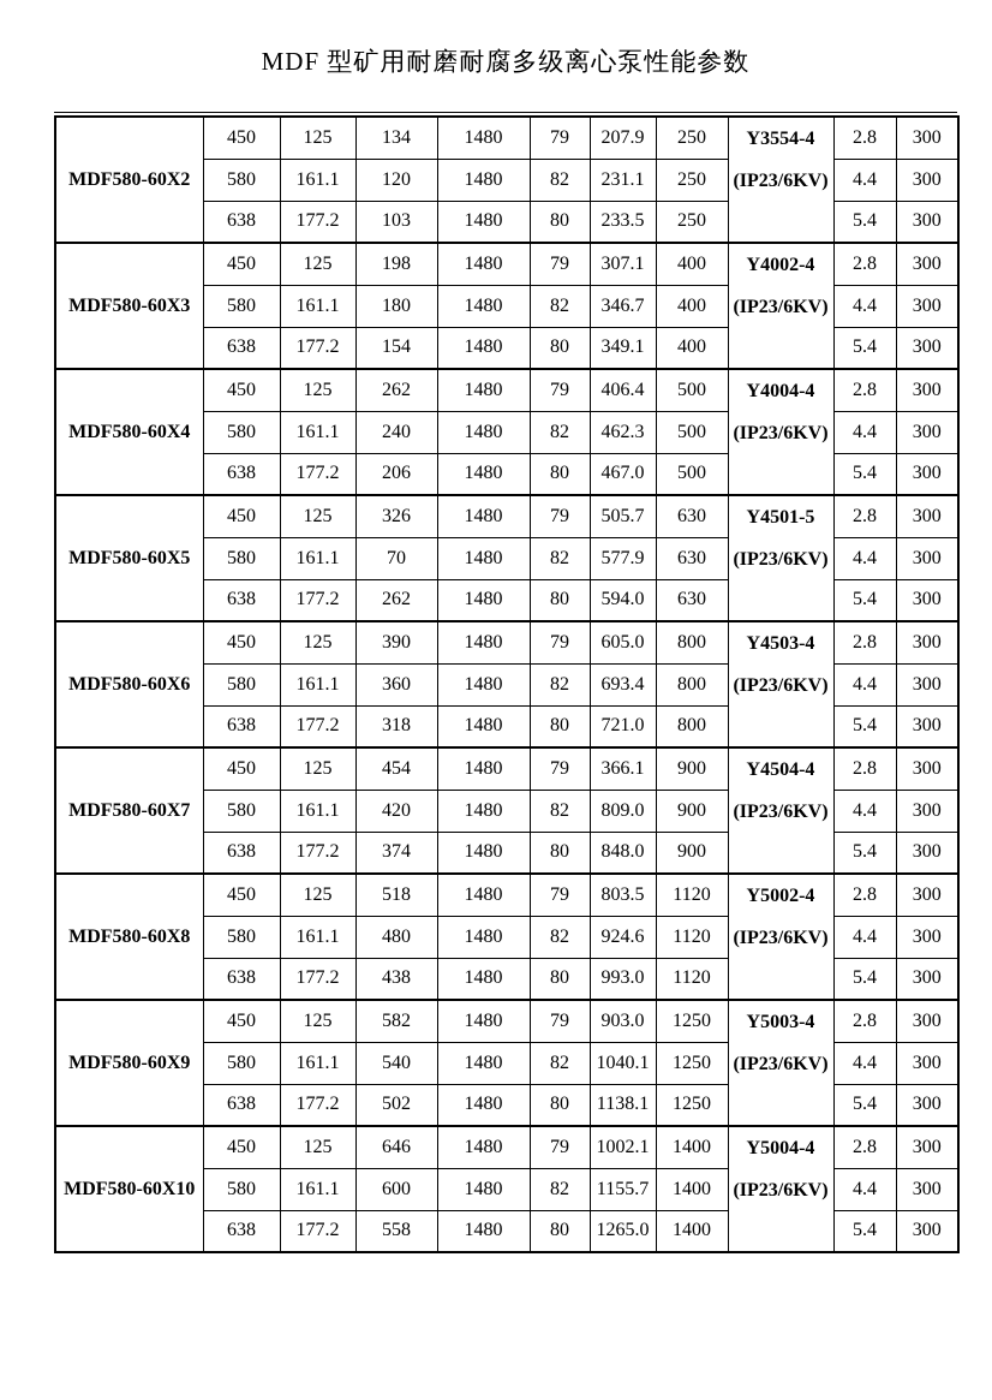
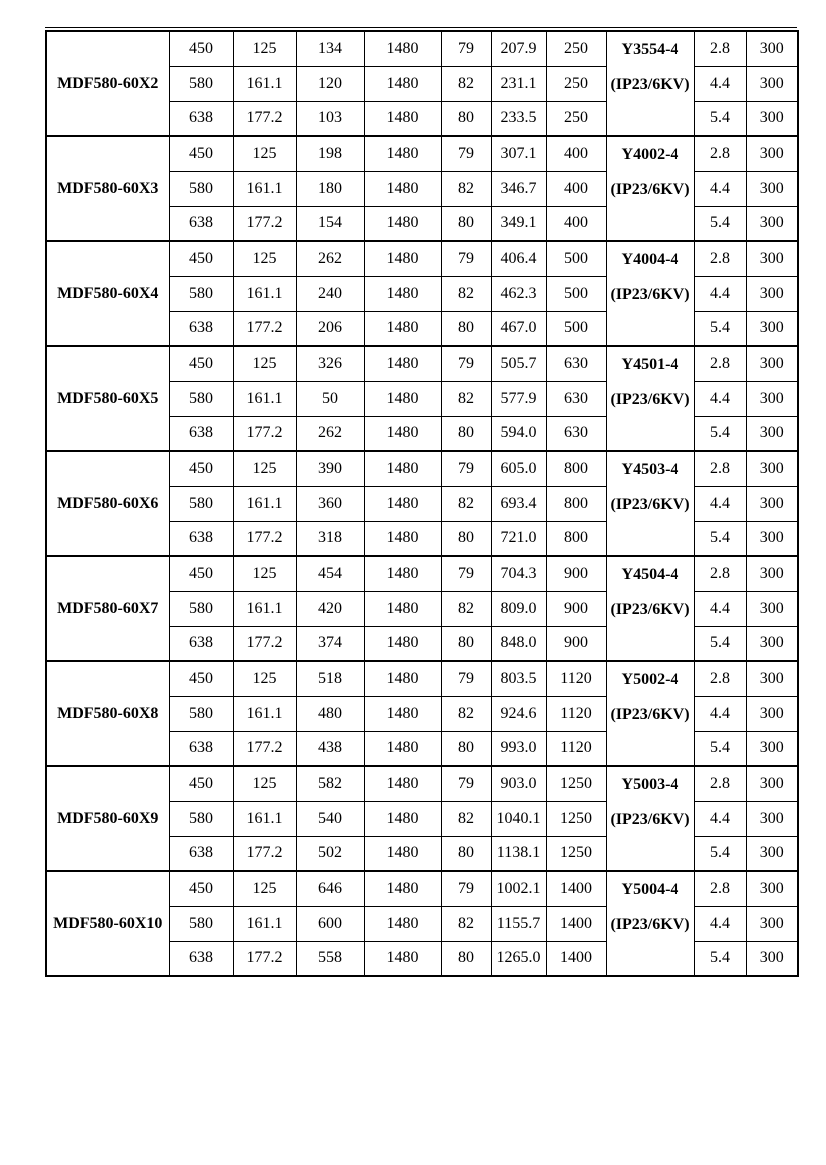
- MDF 型矿用耐磨耐腐多级离心泵性能参数
  MDF580-60X2	450	125	134	1480	79	207.9	250	Y3554-4(IP23/6KV)	2.8	300
  580	161.1	120	1480	82	231.1	250	4.4	300
  638	177.2	103	1480	80	233.5	250	5.4	300
  MDF580-60X3	450	125	198	1480	79	307.1	400	Y4002-4(IP23/6KV)	2.8	300
  580	161.1	180	1480	82	346.7	400	4.4	300
  638	177.2	154	1480	80	349.1	400	5.4	300
  MDF580-60X4	450	125	262	1480	79	406.4	500	Y4004-4(IP23/6KV)	2.8	300
  580	161.1	240	1480	82	462.3	500	4.4	300
  638	177.2	206	1480	80	467.0	500	5.4	300
- MDF580-60X5	450	125	326	1480	79	505.7	630	Y4501-5(IP23/6KV)	2.8	300
+ MDF580-60X5	450	125	326	1480	79	505.7	630	Y4501-4(IP23/6KV)	2.8	300
- 580	161.1	70	1480	82	577.9	630	4.4	300
+ 580	161.1	50	1480	82	577.9	630	4.4	300
  638	177.2	262	1480	80	594.0	630	5.4	300
  MDF580-60X6	450	125	390	1480	79	605.0	800	Y4503-4(IP23/6KV)	2.8	300
  580	161.1	360	1480	82	693.4	800	4.4	300
  638	177.2	318	1480	80	721.0	800	5.4	300
- MDF580-60X7	450	125	454	1480	79	366.1	900	Y4504-4(IP23/6KV)	2.8	300
+ MDF580-60X7	450	125	454	1480	79	704.3	900	Y4504-4(IP23/6KV)	2.8	300
  580	161.1	420	1480	82	809.0	900	4.4	300
  638	177.2	374	1480	80	848.0	900	5.4	300
  MDF580-60X8	450	125	518	1480	79	803.5	1120	Y5002-4(IP23/6KV)	2.8	300
  580	161.1	480	1480	82	924.6	1120	4.4	300
  638	177.2	438	1480	80	993.0	1120	5.4	300
  MDF580-60X9	450	125	582	1480	79	903.0	1250	Y5003-4(IP23/6KV)	2.8	300
  580	161.1	540	1480	82	1040.1	1250	4.4	300
  638	177.2	502	1480	80	1138.1	1250	5.4	300
  MDF580-60X10	450	125	646	1480	79	1002.1	1400	Y5004-4(IP23/6KV)	2.8	300
  580	161.1	600	1480	82	1155.7	1400	4.4	300
  638	177.2	558	1480	80	1265.0	1400	5.4	300
